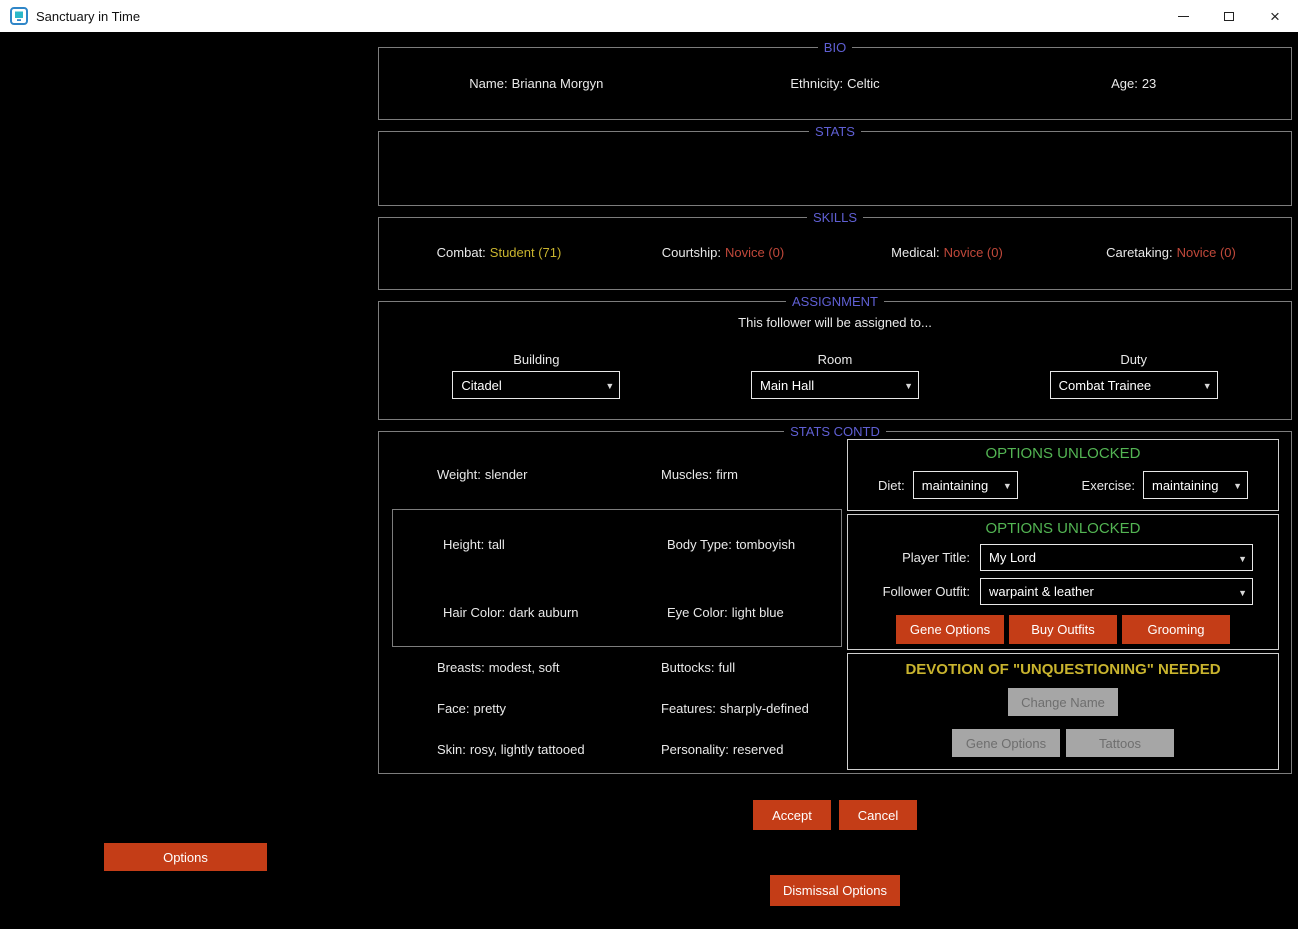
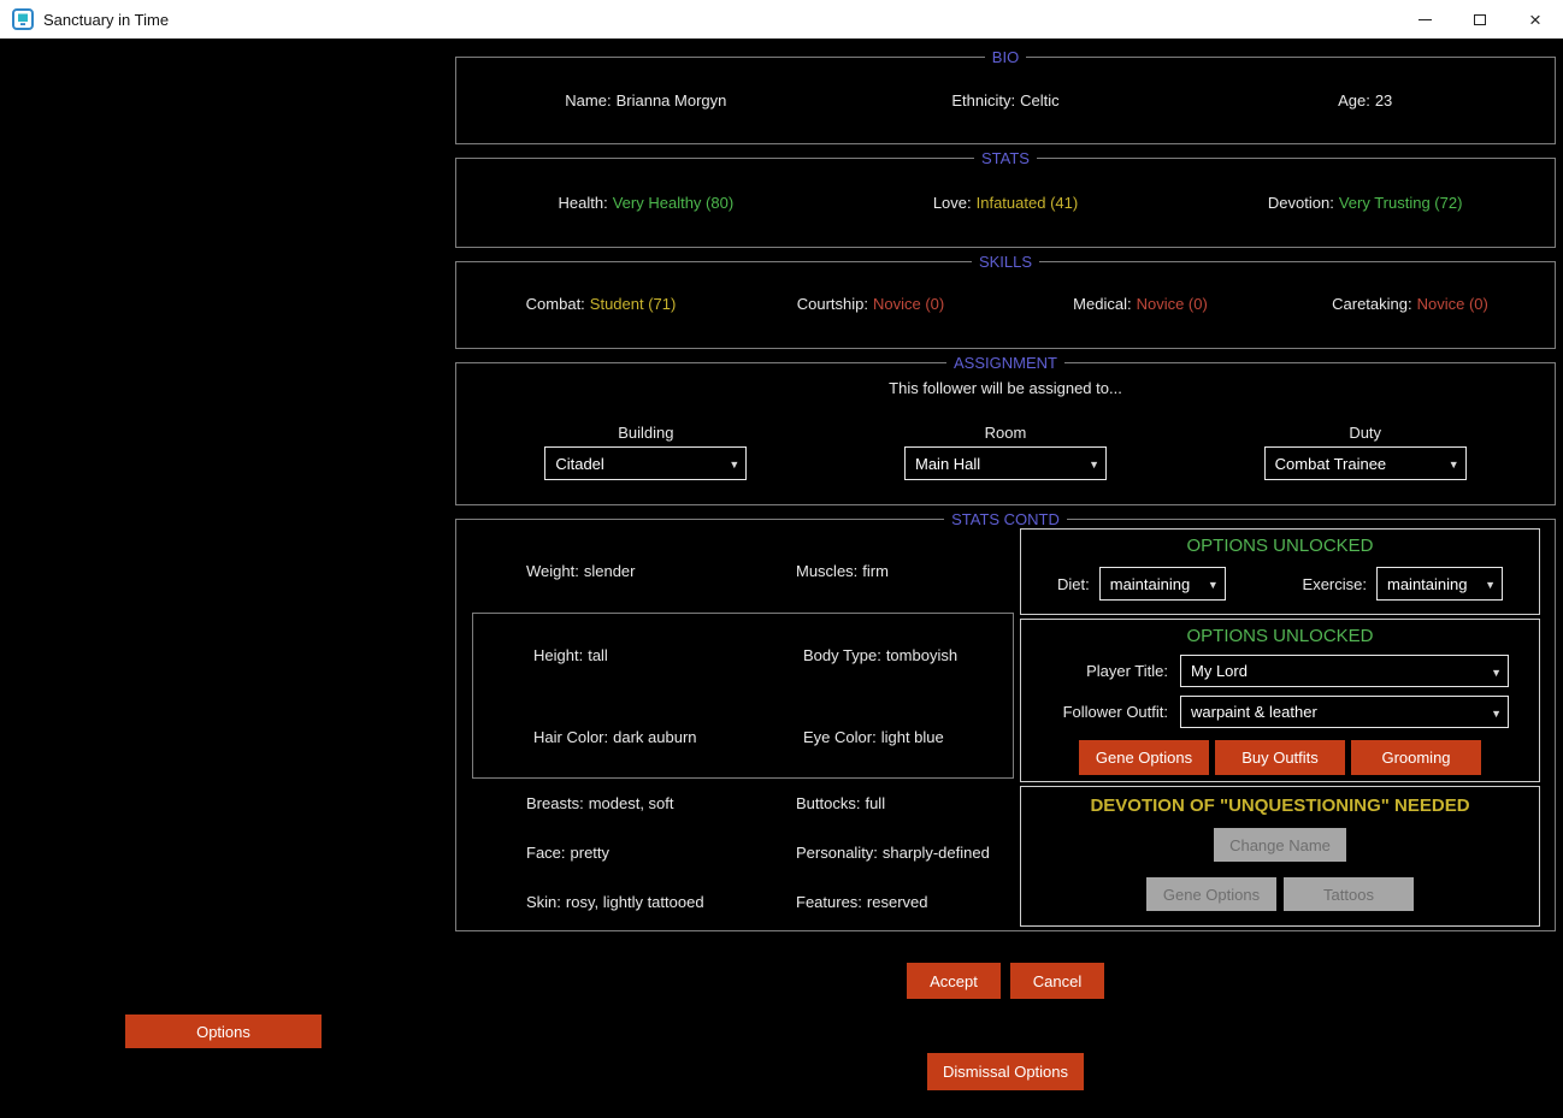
  Sanctuary in Time
  ×
  BIO
  Name: Brianna Morgyn
  Ethnicity: Celtic
  Age: 23
  STATS
+ Health: Very Healthy (80)
+ Love: Infatuated (41)
+ Devotion: Very Trusting (72)
  SKILLS
  Combat: Student (71)
  Courtship: Novice (0)
  Medical: Novice (0)
  Caretaking: Novice (0)
  ASSIGNMENT
  This follower will be assigned to...
  Building
  Citadel
  ▼
  Room
  Main Hall
  ▼
  Duty
  Combat Trainee
  ▼
  STATS CONTD
  Weight: slender
  Muscles: firm
  Height: tall
  Body Type: tomboyish
  Hair Color: dark auburn
  Eye Color: light blue
  Breasts: modest, soft
  Buttocks: full
  Face: pretty
- Features: sharply-defined
+ Personality: sharply-defined
  Skin: rosy, lightly tattooed
- Personality: reserved
+ Features: reserved
  OPTIONS UNLOCKED
  Diet:
  maintaining
  ▼
  Exercise:
  maintaining
  ▼
  OPTIONS UNLOCKED
  Player Title:
  My Lord
  ▼
  Follower Outfit:
  warpaint & leather
  ▼
  Gene Options
  Buy Outfits
  Grooming
  DEVOTION OF "UNQUESTIONING" NEEDED
  Change Name
  Gene Options
  Tattoos
  Accept
  Cancel
  Dismissal Options
  Options
